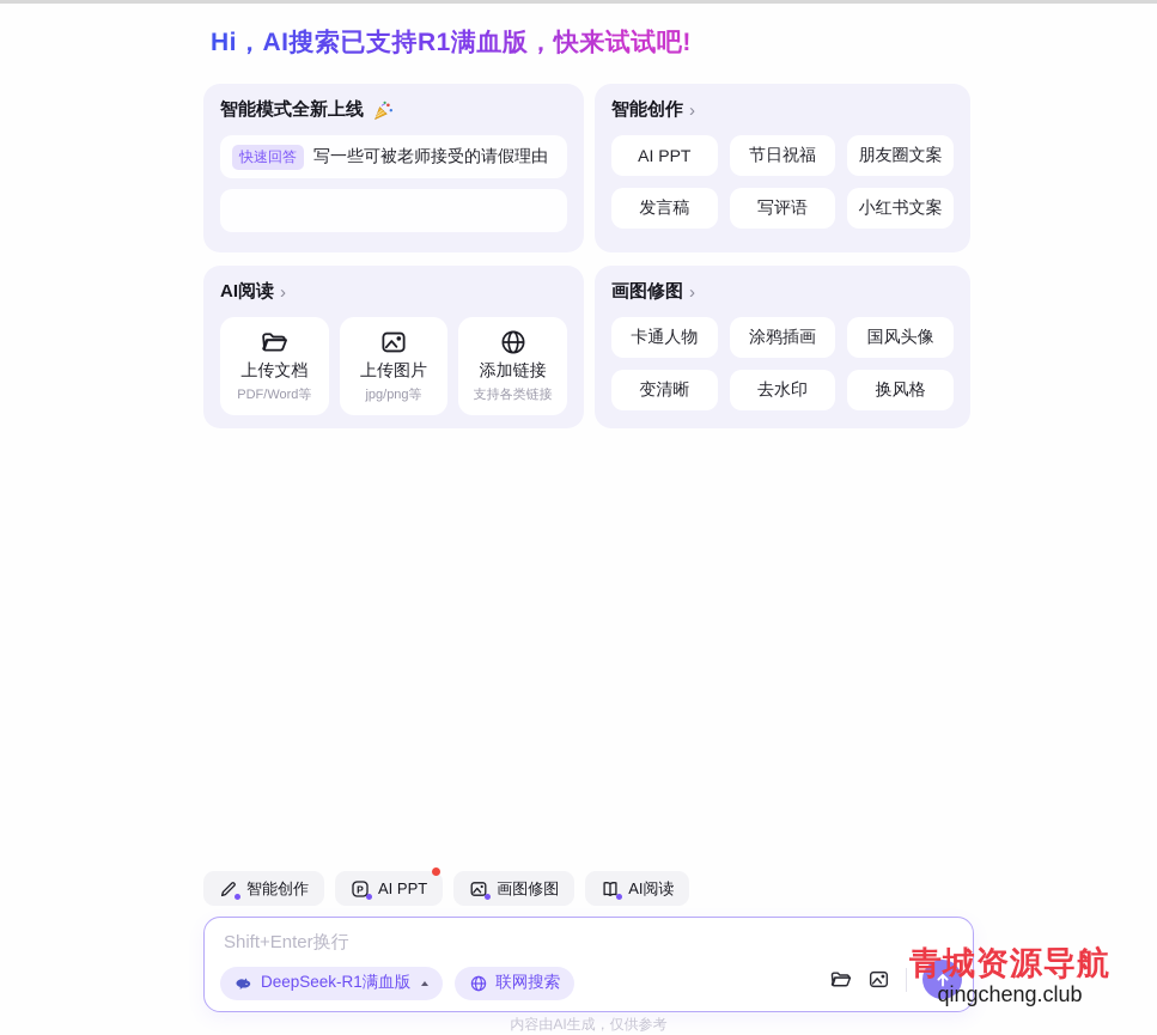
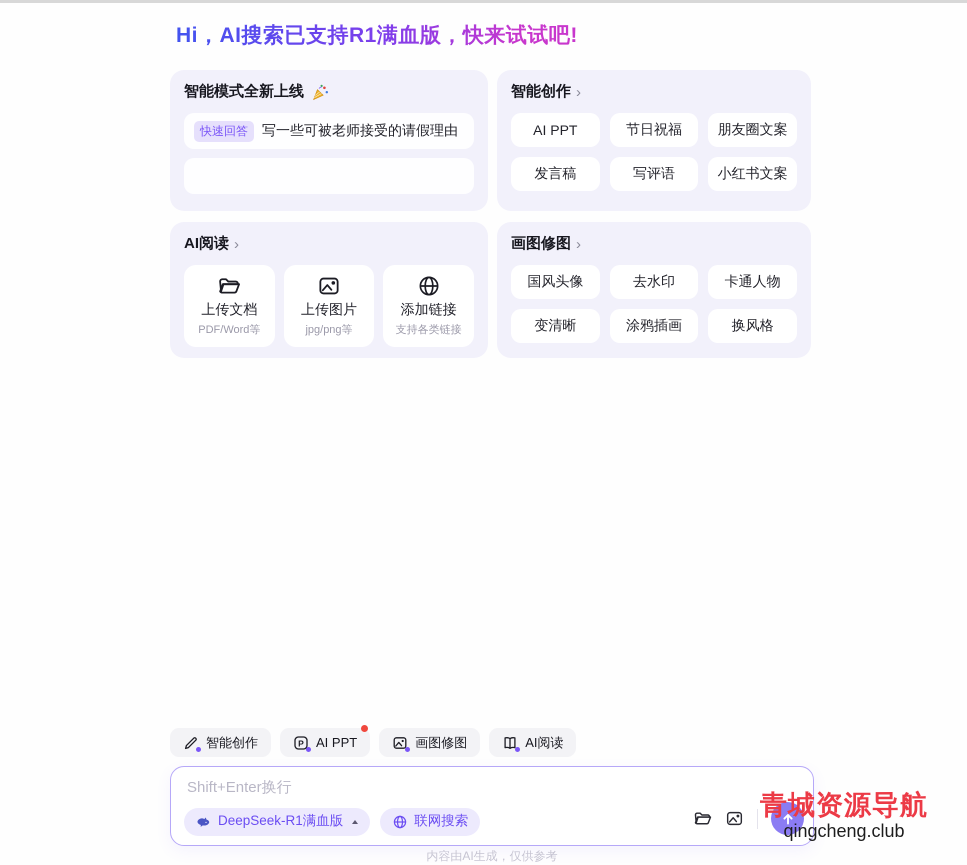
  Hi，AI搜索已支持R1满血版，快来试试吧!
  智能模式全新上线
  快速回答
  写一些可被老师接受的请假理由
  智能创作
  ›
  AI PPT
  节日祝福
  朋友圈文案
  发言稿
  写评语
  小红书文案
  AI阅读
  ›
  上传文档
  PDF/Word等
  上传图片
  jpg/png等
  添加链接
  支持各类链接
  画图修图
  ›
- 卡通人物
+ 国风头像
- 涂鸦插画
+ 去水印
- 国风头像
+ 卡通人物
  变清晰
- 去水印
+ 涂鸦插画
  换风格
  智能创作
  P
  AI PPT
  画图修图
  AI阅读
  Shift+Enter换行
  DeepSeek-R1满血版
  联网搜索
  内容由AI生成，仅供参考
  青城资源导航
  qingcheng.club
